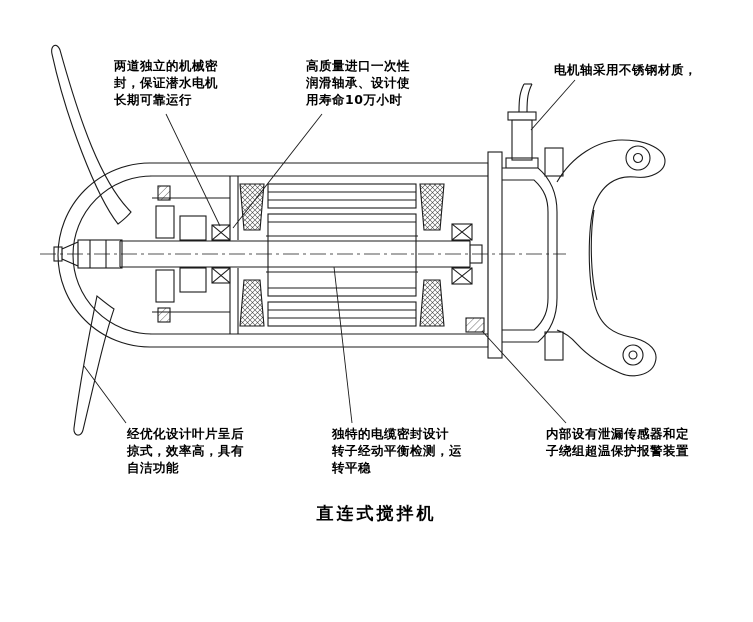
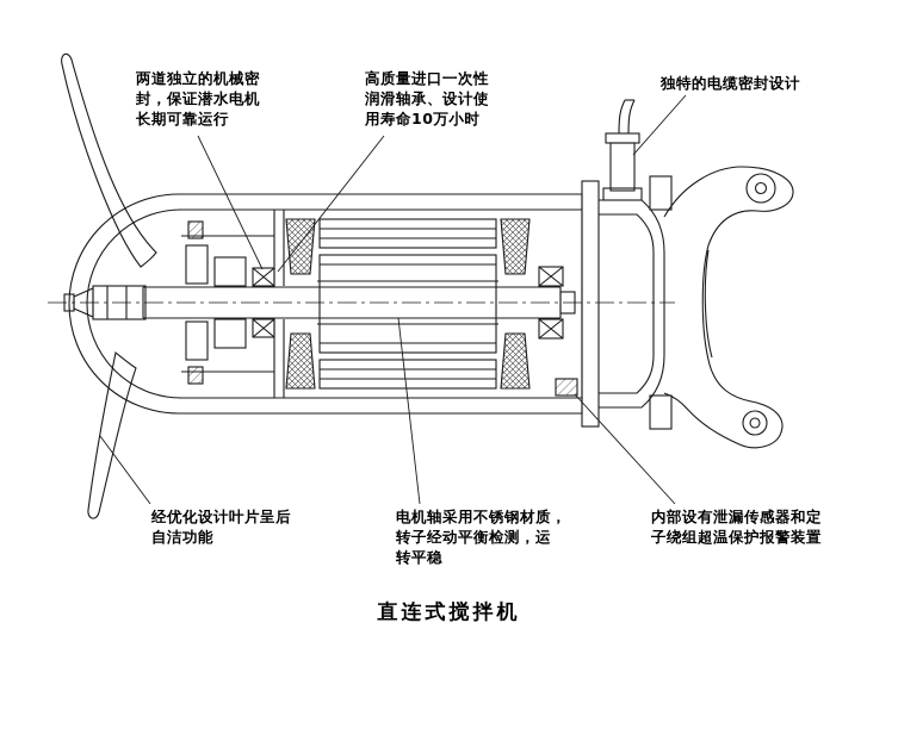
  两道独立的机械密
  封，保证潜水电机
  长期可靠运行
  高质量进口一次性
  润滑轴承、设计使
  用寿命10万小时
- 电机轴采用不锈钢材质，
+ 独特的电缆密封设计
  经优化设计叶片呈后
- 掠式，效率高，具有
  自洁功能
- 独特的电缆密封设计
+ 电机轴采用不锈钢材质，
  转子经动平衡检测，运
  转平稳
  内部设有泄漏传感器和定
  子绕组超温保护报警装置
  直连式搅拌机
